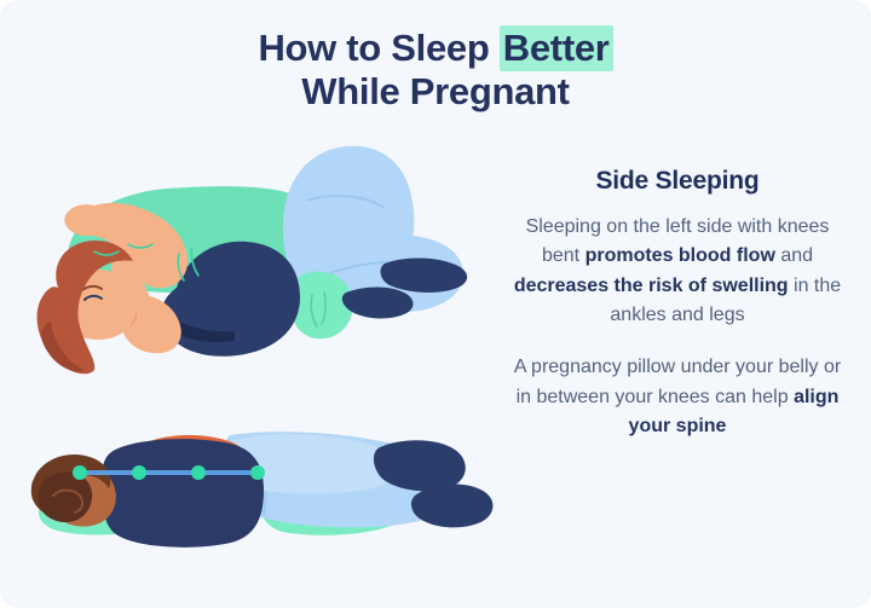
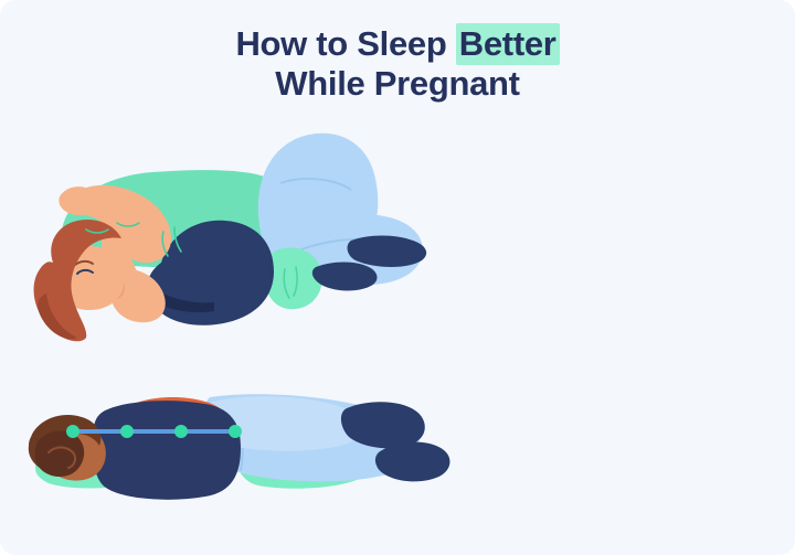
  How to Sleep Better
  While Pregnant
- Side Sleeping
- Sleeping on the left side with knees bent promotes blood flow and decreases the risk of swelling in the ankles and legs
- A pregnancy pillow under your belly or in between your knees can help align your spine
